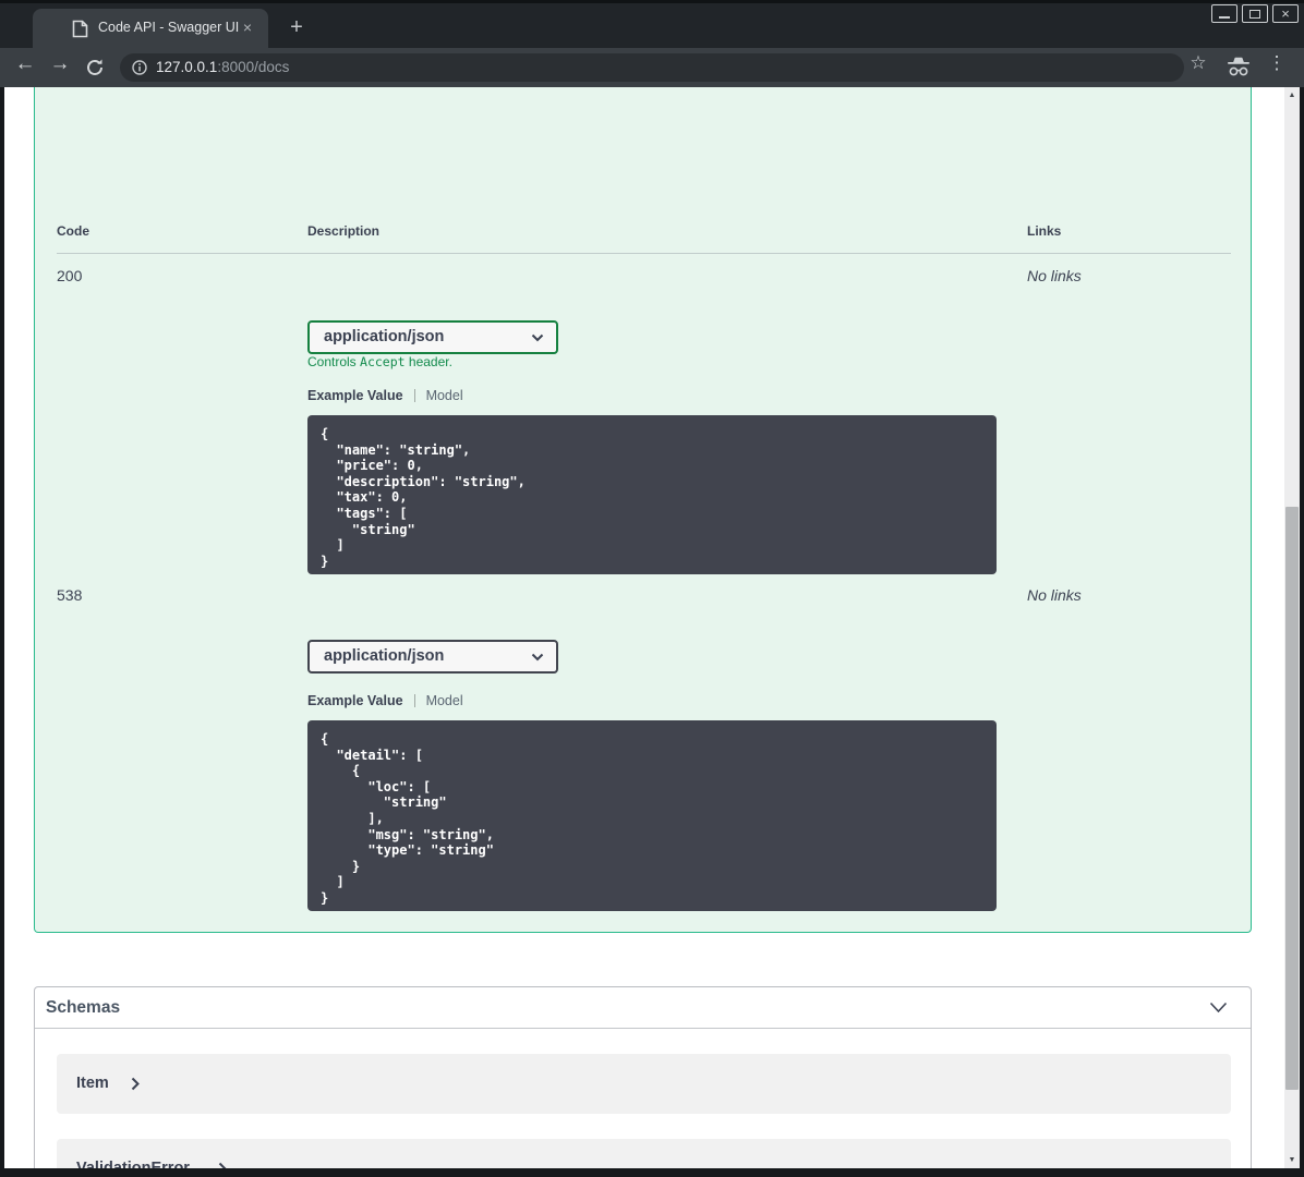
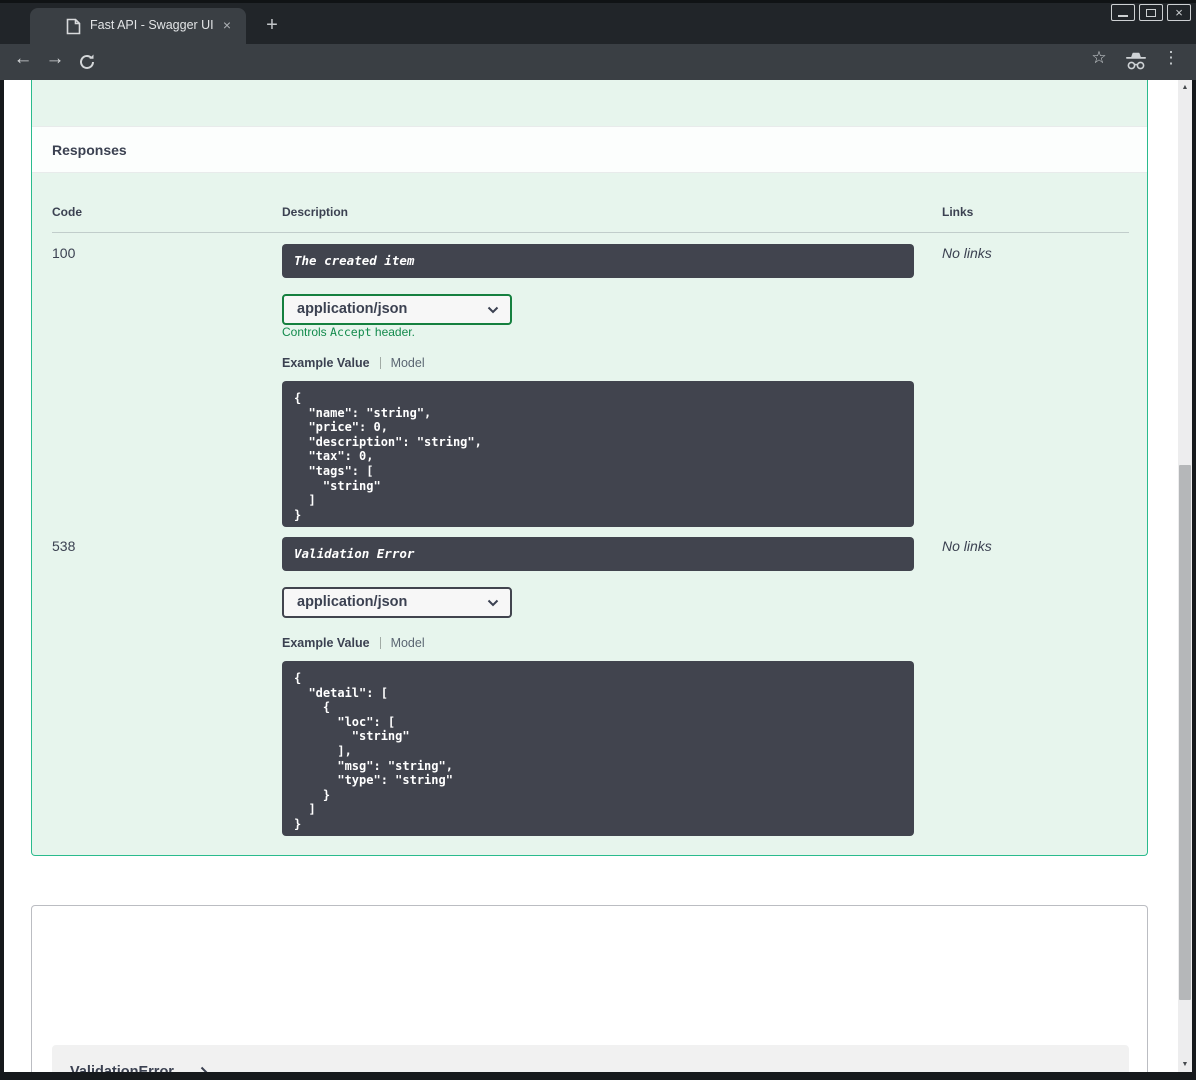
- Code API - Swagger UI
+ Fast API - Swagger UI
  ×
  +
  ×
  ←
  →
- 127.0.0.1:8000/docs
  ☆
  ⋮
+ Responses
  Code
  Description
  Links
- 200
+ 100
+ The created item
  application/json
  Controls Accept header.
  Example Value Model
  {
  "name": "string",
  "price": 0,
  "description": "string",
  "tax": 0,
  "tags": [
  "string"
  ]
  }
  No links
  538
+ Validation Error
  application/json
  Example Value Model
  {
  "detail": [
  {
  "loc": [
  "string"
  ],
  "msg": "string",
  "type": "string"
  }
  ]
  }
  No links
- Schemas
- Item
